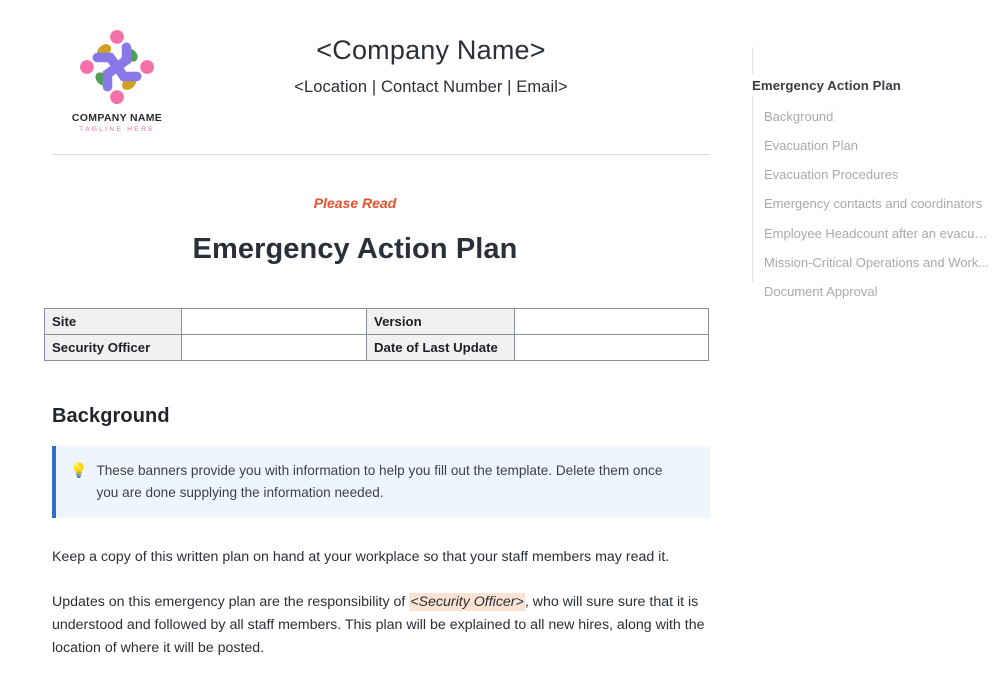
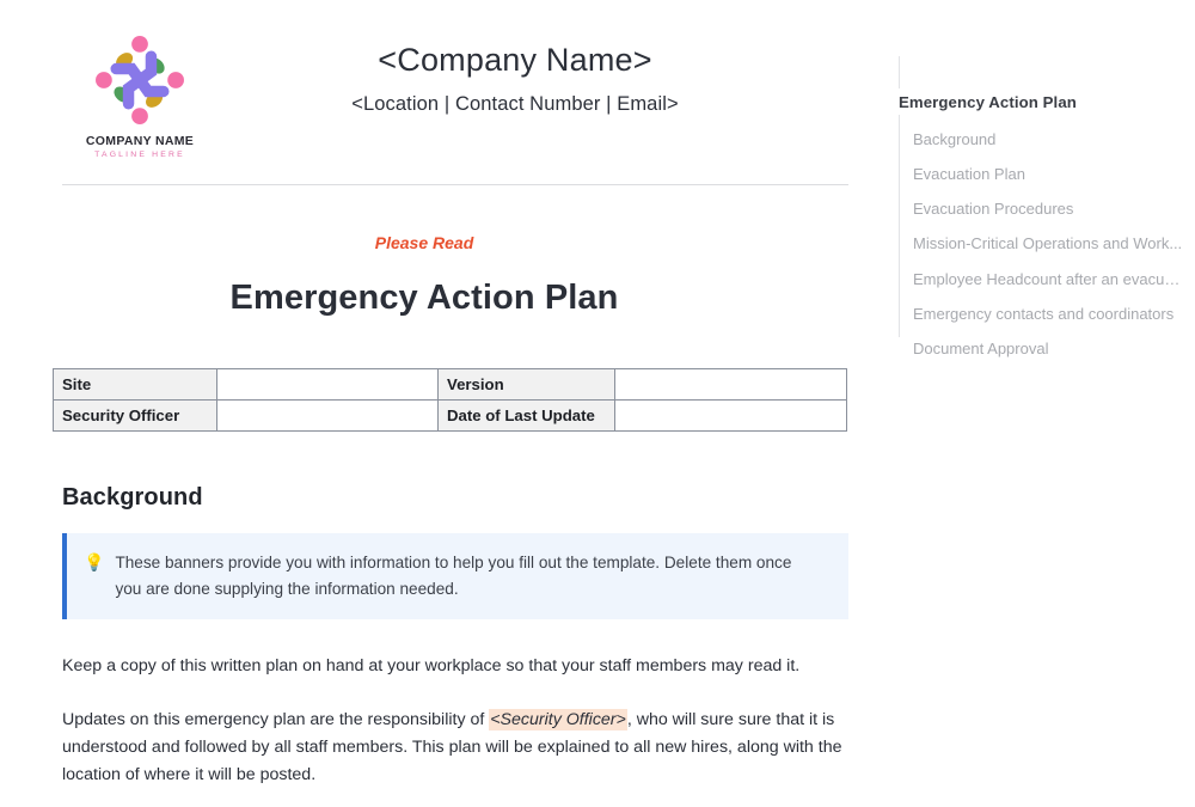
  COMPANY NAME
  <Company Name>
  <Location | Contact Number | Email>
  Please Read
  Emergency Action Plan
  Site		Version
  Security Officer		Date of Last Update
  Background
  💡
  These banners provide you with information to help you fill out the template. Delete them once you are done supplying the information needed.
  Keep a copy of this written plan on hand at your workplace so that your staff members may read it.
  Updates on this emergency plan are the responsibility of <Security Officer>, who will sure sure that it is understood and followed by all staff members. This plan will be explained to all new hires, along with the location of where it will be posted.
  Emergency Action Plan
  Background
  Evacuation Plan
  Evacuation Procedures
- Emergency contacts and coordinators
+ Mission-Critical Operations and Work...
  Employee Headcount after an evacua...
- Mission-Critical Operations and Work...
+ Emergency contacts and coordinators
  Document Approval
